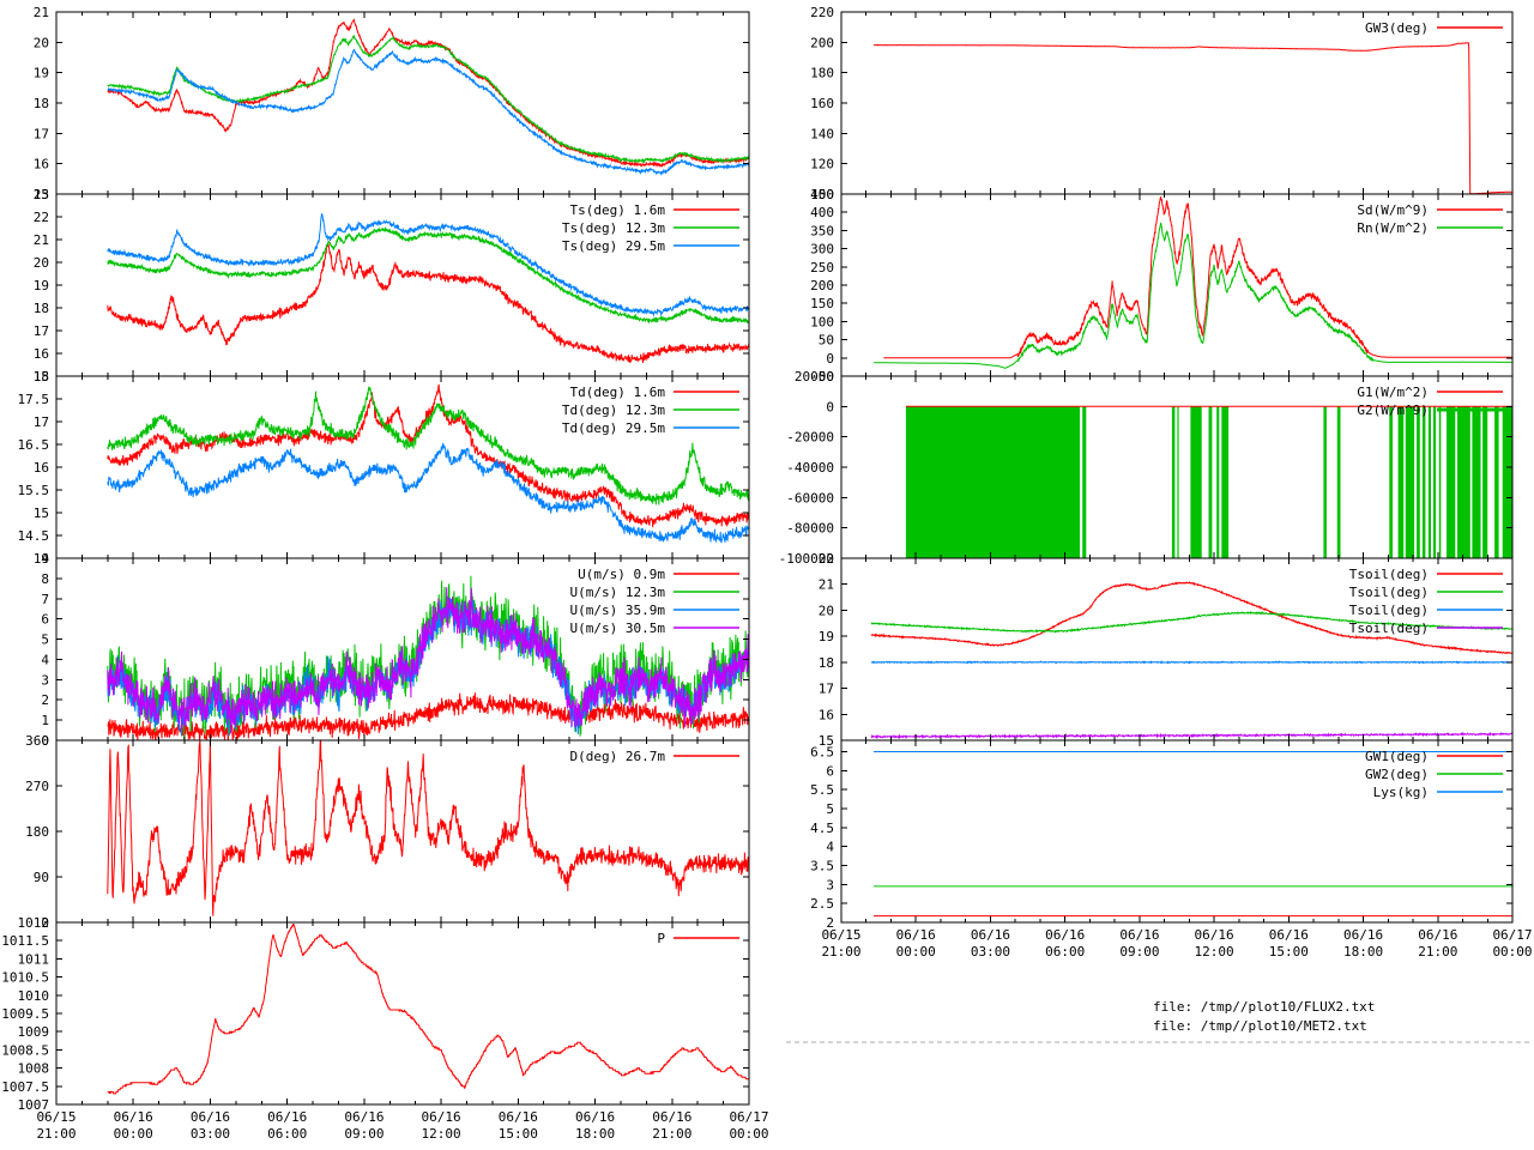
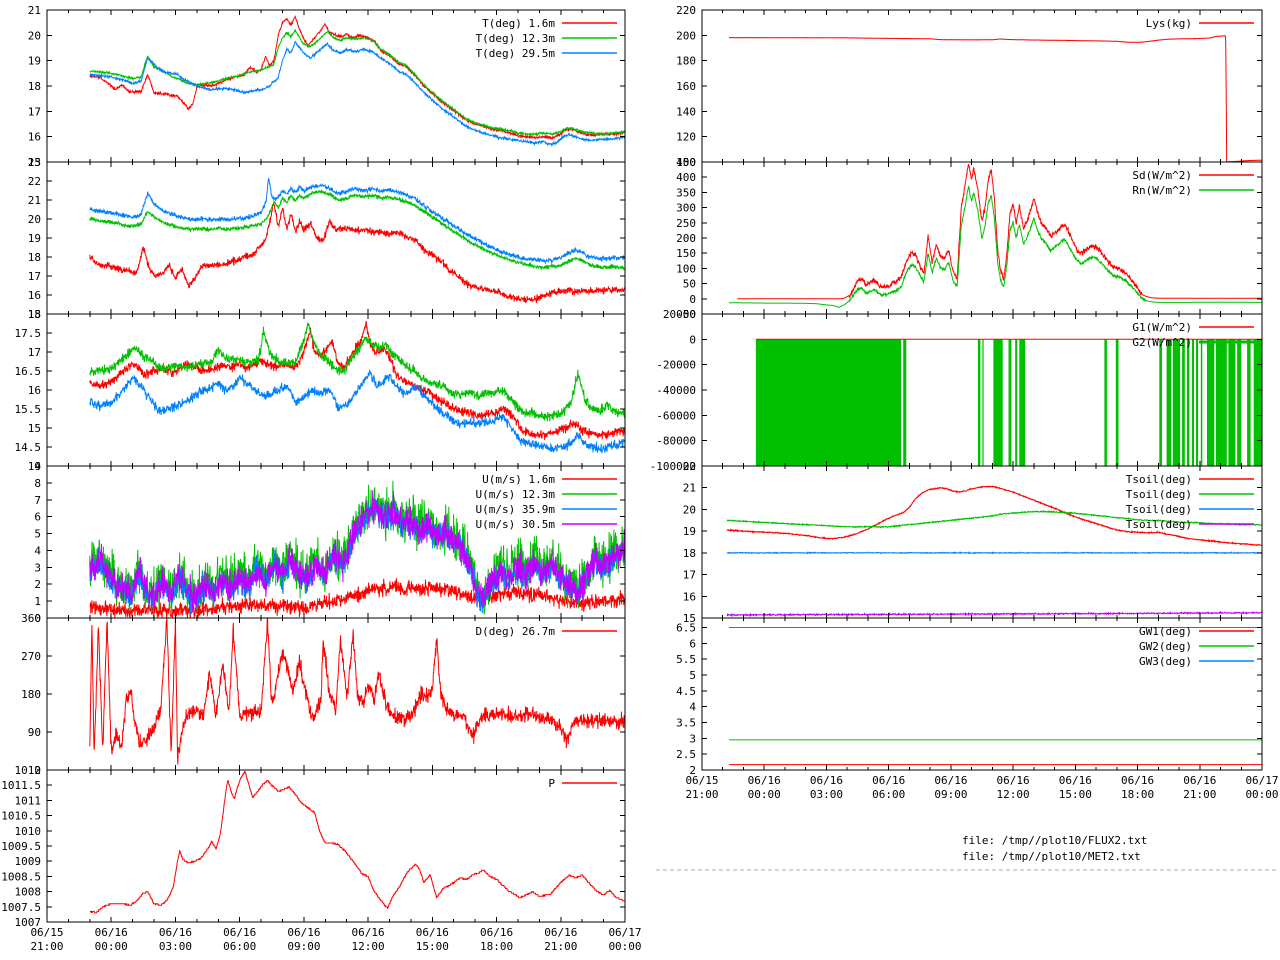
  15
  16
  17
  18
  19
  20
  21
+ T(deg) 1.6m
+ T(deg) 12.3m
+ T(deg) 29.5m
  15
  16
  17
  18
  19
  20
  21
  22
  23
- Ts(deg) 1.6m
- Ts(deg) 12.3m
- Ts(deg) 29.5m
  14
  14.5
  15
  15.5
  16
  16.5
  17
  17.5
  18
- Td(deg) 1.6m
- Td(deg) 12.3m
- Td(deg) 29.5m
  0
  1
  2
  3
  4
  5
  6
  7
  8
  9
- U(m/s) 0.9m
+ U(m/s) 1.6m
  U(m/s) 12.3m
  U(m/s) 35.9m
  U(m/s) 30.5m
  0
  90
  180
  270
  360
  D(deg) 26.7m
  1007
  1007.5
  1008
  1008.5
  1009
  1009.5
  1010
  1010.5
  1011
  1011.5
  1012
  06/15
  21:00
  06/16
  00:00
  06/16
  03:00
  06/16
  06:00
  06/16
  09:00
  06/16
  12:00
  06/16
  15:00
  06/16
  18:00
  06/16
  21:00
  06/17
  00:00
  P
  100
  120
  140
  160
  180
  200
  220
- GW3(deg)
+ Lys(kg)
  -50
  0
  50
  100
  150
  200
  250
  300
  350
  400
  450
- Sd(W/m^9)
+ Sd(W/m^2)
  Rn(W/m^2)
  -100000
  -80000
  -60000
  -40000
  -20000
  0
  20000
  G1(W/m^2)
- G2(W/m^9)
+ G2(W/m^2)
  15
  16
  17
  18
  19
  20
  21
  22
  Tsoil(deg)
  Tsoil(deg)
  Tsoil(deg)
  Tsoil(deg)
  2
  2.5
  3
  3.5
  4
  4.5
  5
  5.5
  6
  6.5
  06/15
  21:00
  06/16
  00:00
  06/16
  03:00
  06/16
  06:00
  06/16
  09:00
  06/16
  12:00
  06/16
  15:00
  06/16
  18:00
  06/16
  21:00
  06/17
  00:00
  GW1(deg)
  GW2(deg)
- Lys(kg)
+ GW3(deg)
  file: /tmp//plot10/FLUX2.txt
  file: /tmp//plot10/MET2.txt
